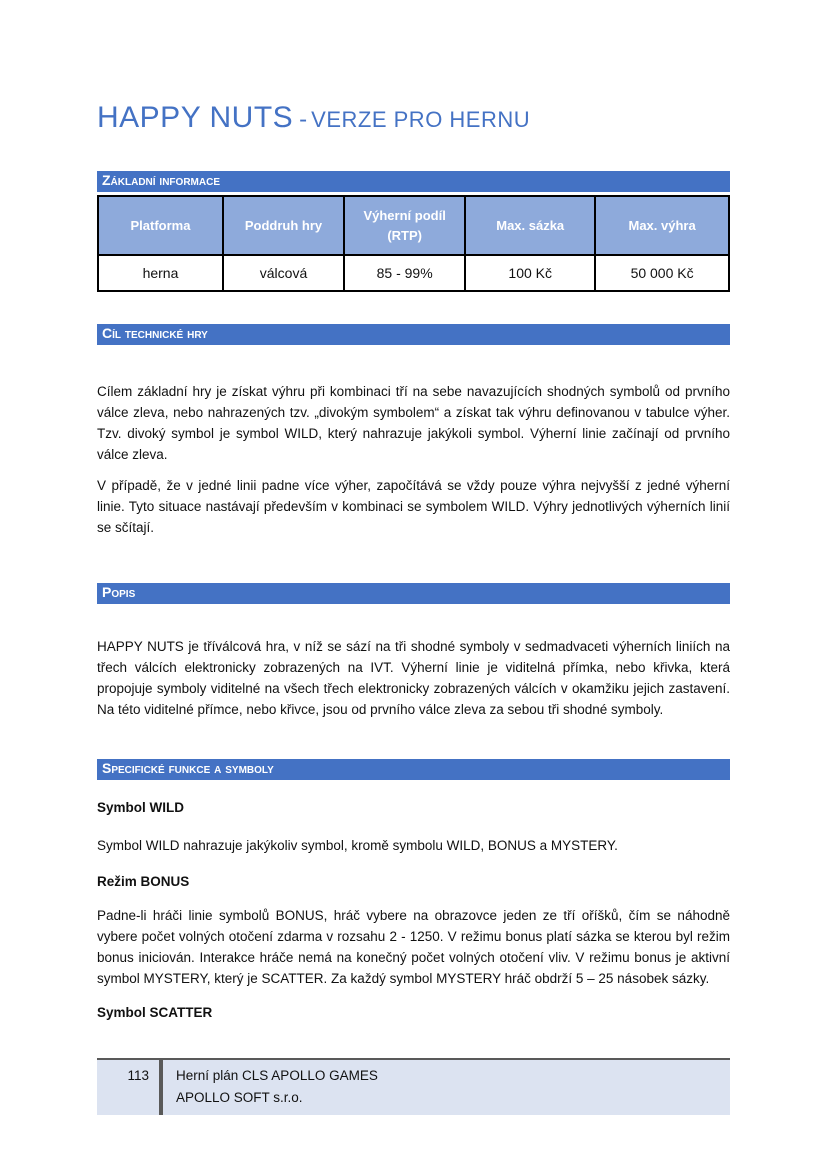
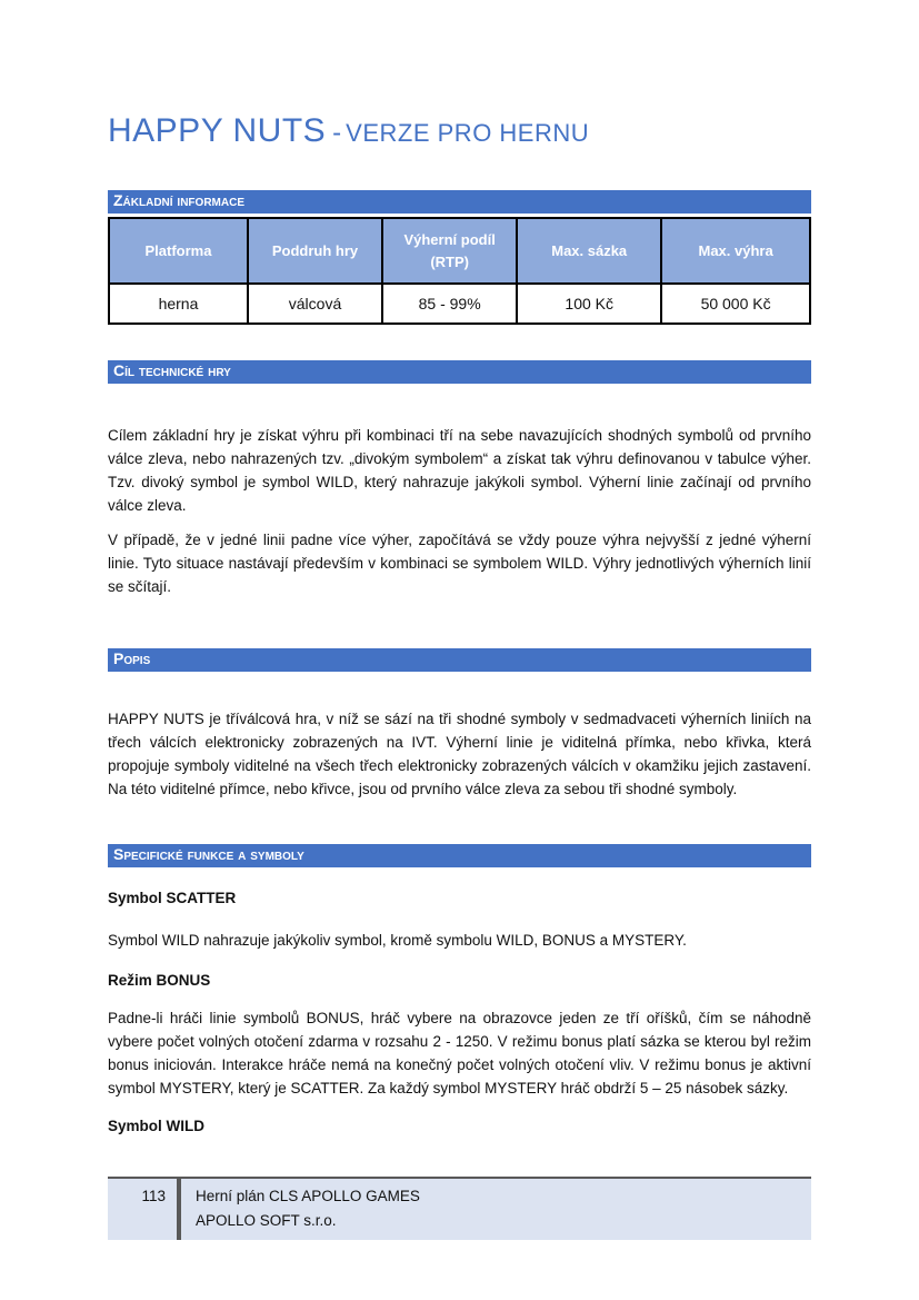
  HAPPY NUTS - VERZE PRO HERNU
  Základní informace
  Platforma	Poddruh hry	Výherní podíl (RTP)	Max. sázka	Max. výhra
  herna	válcová	85 - 99%	100 Kč	50 000 Kč
  Cíl technické hry
  Cílem základní hry je získat výhru při kombinaci tří na sebe navazujících shodných symbolů od prvního válce zleva, nebo nahrazených tzv. „divokým symbolem“ a získat tak výhru definovanou v tabulce výher. Tzv. divoký symbol je symbol WILD, který nahrazuje jakýkoli symbol. Výherní linie začínají od prvního válce zleva.
  V případě, že v jedné linii padne více výher, započítává se vždy pouze výhra nejvyšší z jedné výherní linie. Tyto situace nastávají především v kombinaci se symbolem WILD. Výhry jednotlivých výherních linií se sčítají.
  Popis
  HAPPY NUTS je tříválcová hra, v níž se sází na tři shodné symboly v sedmadvaceti výherních liniích na třech válcích elektronicky zobrazených na IVT. Výherní linie je viditelná přímka, nebo křivka, která propojuje symboly viditelné na všech třech elektronicky zobrazených válcích v okamžiku jejich zastavení. Na této viditelné přímce, nebo křivce, jsou od prvního válce zleva za sebou tři shodné symboly.
  Specifické funkce a symboly
- Symbol WILD
+ Symbol SCATTER
  Symbol WILD nahrazuje jakýkoliv symbol, kromě symbolu WILD, BONUS a MYSTERY.
  Režim BONUS
  Padne-li hráči linie symbolů BONUS, hráč vybere na obrazovce jeden ze tří oříšků, čím se náhodně vybere počet volných otočení zdarma v rozsahu 2 - 1250. V režimu bonus platí sázka se kterou byl režim bonus iniciován. Interakce hráče nemá na konečný počet volných otočení vliv. V režimu bonus je aktivní symbol MYSTERY, který je SCATTER. Za každý symbol MYSTERY hráč obdrží 5 – 25 násobek sázky.
- Symbol SCATTER
+ Symbol WILD
  113
  Herní plán CLS APOLLO GAMES
  APOLLO SOFT s.r.o.
